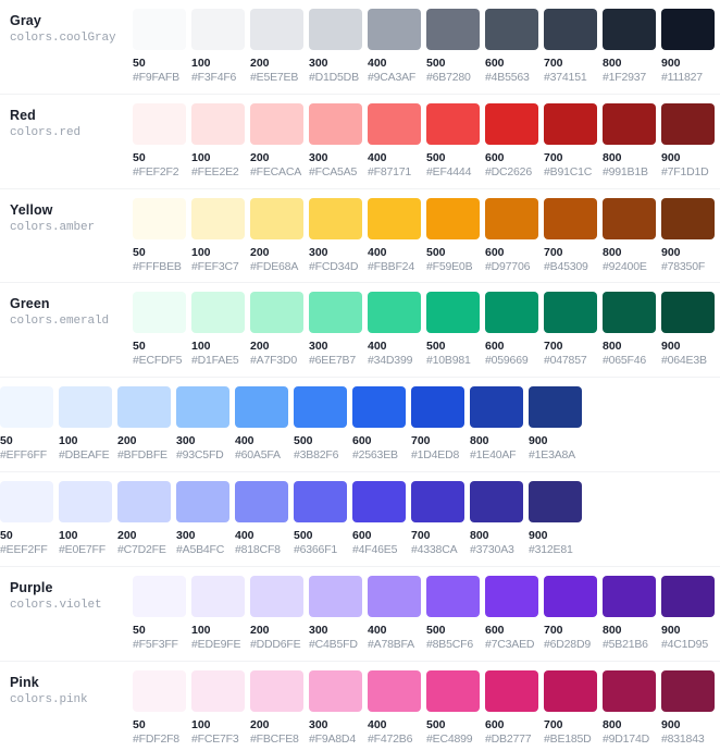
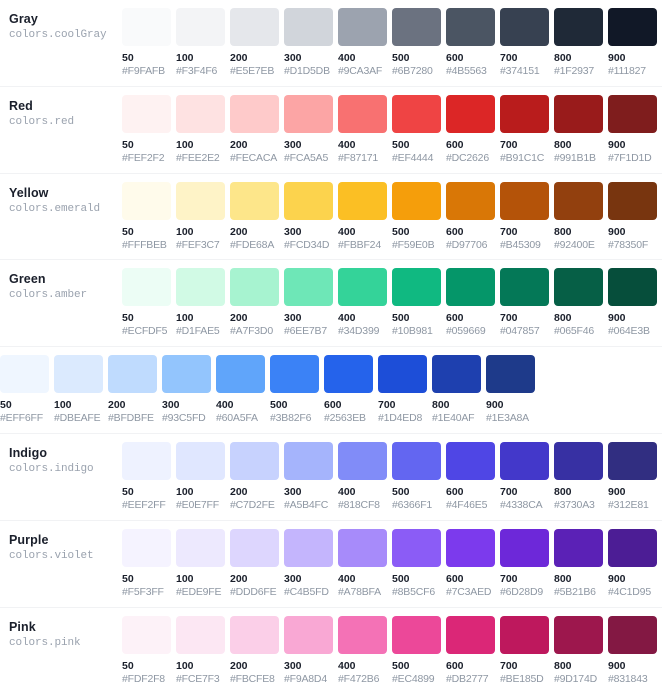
  Gray
  colors.coolGray
  50
  #F9FAFB
  100
  #F3F4F6
  200
  #E5E7EB
  300
  #D1D5DB
  400
  #9CA3AF
  500
  #6B7280
  600
  #4B5563
  700
  #374151
  800
  #1F2937
  900
  #111827
  Red
  colors.red
  50
  #FEF2F2
  100
  #FEE2E2
  200
  #FECACA
  300
  #FCA5A5
  400
  #F87171
  500
  #EF4444
  600
  #DC2626
  700
  #B91C1C
  800
  #991B1B
  900
  #7F1D1D
  Yellow
- colors.amber
+ colors.emerald
  50
  #FFFBEB
  100
  #FEF3C7
  200
  #FDE68A
  300
  #FCD34D
  400
  #FBBF24
  500
  #F59E0B
  600
  #D97706
  700
  #B45309
  800
  #92400E
  900
  #78350F
  Green
- colors.emerald
+ colors.amber
  50
  #ECFDF5
  100
  #D1FAE5
  200
  #A7F3D0
  300
  #6EE7B7
  400
  #34D399
  500
  #10B981
  600
  #059669
  700
  #047857
  800
  #065F46
  900
  #064E3B
  50
  #EFF6FF
  100
  #DBEAFE
  200
  #BFDBFE
  300
  #93C5FD
  400
  #60A5FA
  500
  #3B82F6
  600
  #2563EB
  700
  #1D4ED8
  800
  #1E40AF
  900
  #1E3A8A
+ Indigo
+ colors.indigo
  50
  #EEF2FF
  100
  #E0E7FF
  200
  #C7D2FE
  300
  #A5B4FC
  400
  #818CF8
  500
  #6366F1
  600
  #4F46E5
  700
  #4338CA
  800
  #3730A3
  900
  #312E81
  Purple
  colors.violet
  50
  #F5F3FF
  100
  #EDE9FE
  200
  #DDD6FE
  300
  #C4B5FD
  400
  #A78BFA
  500
  #8B5CF6
  600
  #7C3AED
  700
  #6D28D9
  800
  #5B21B6
  900
  #4C1D95
  Pink
  colors.pink
  50
  #FDF2F8
  100
  #FCE7F3
  200
  #FBCFE8
  300
  #F9A8D4
  400
  #F472B6
  500
  #EC4899
  600
  #DB2777
  700
  #BE185D
  800
  #9D174D
  900
  #831843
